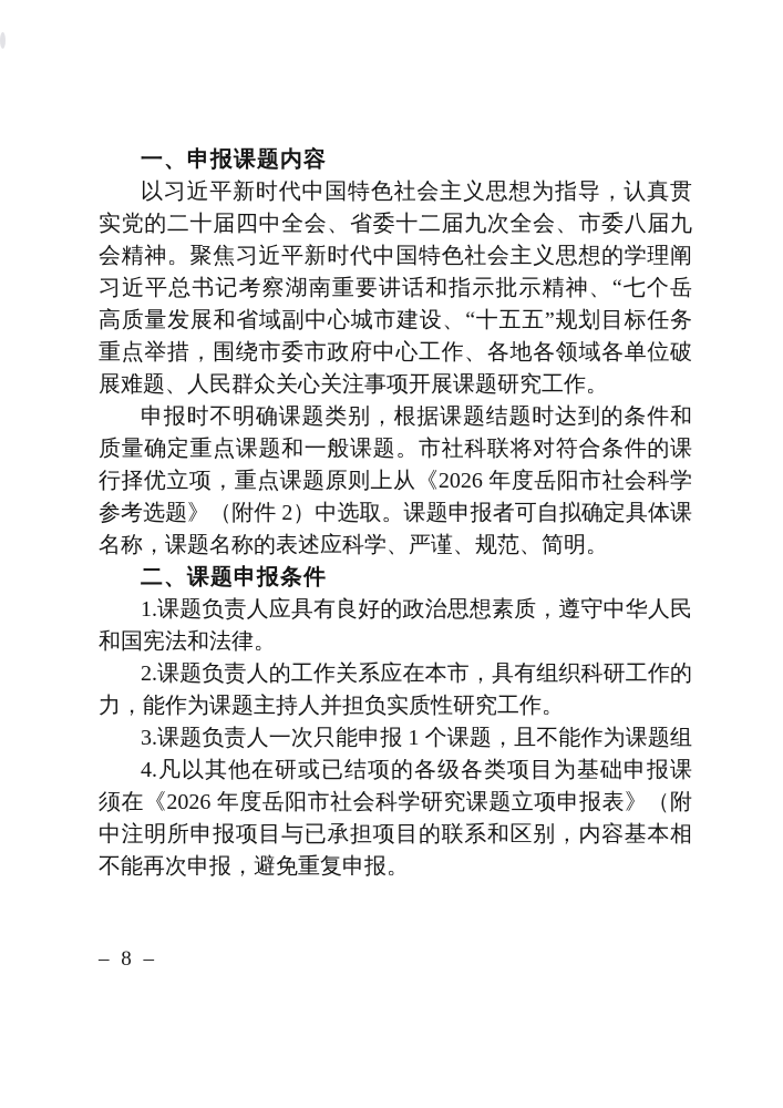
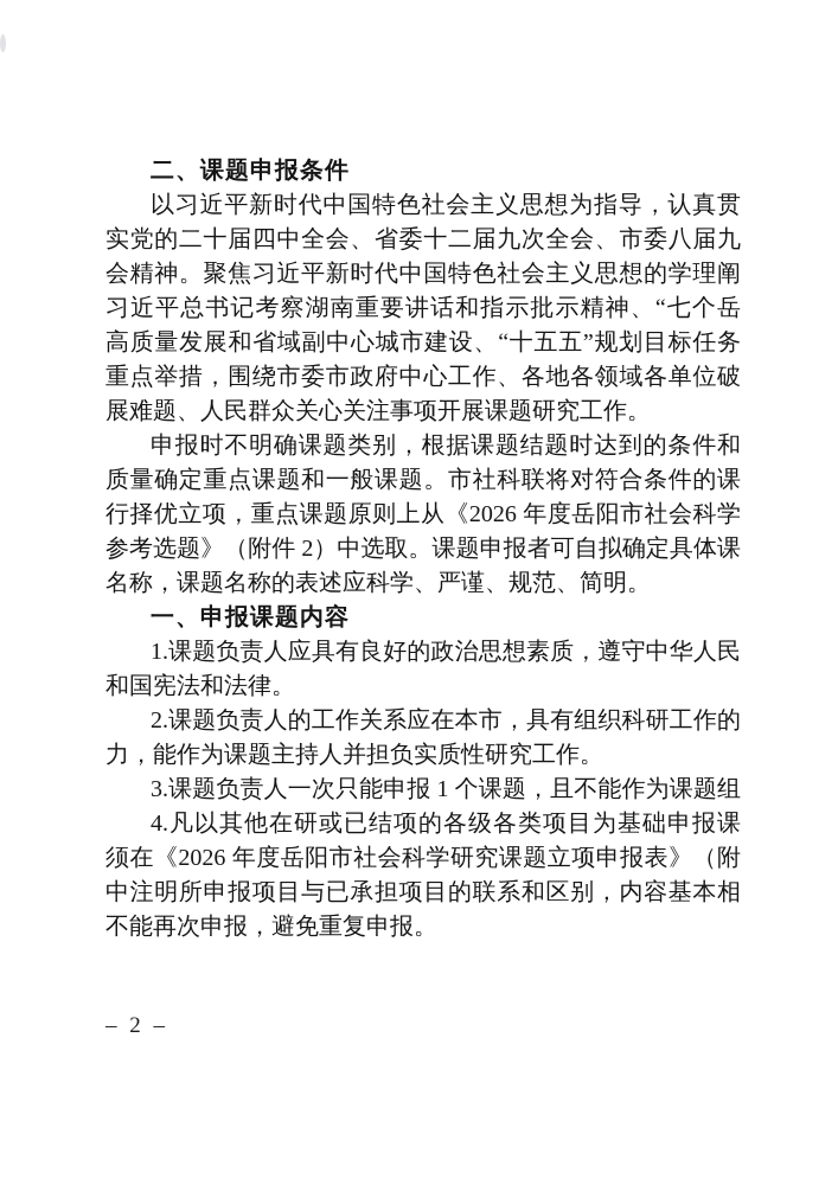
- 一、申报课题内容
+ 二、课题申报条件
  以习近平新时代中国特色社会主义思想为指导，认真贯
  实党的二十届四中全会、省委十二届九次全会、市委八届九
  会精神。聚焦习近平新时代中国特色社会主义思想的学理阐
  习近平总书记考察湖南重要讲话和指示批示精神、“七个岳
  高质量发展和省域副中心城市建设、“十五五”规划目标任务
  重点举措，围绕市委市政府中心工作、各地各领域各单位破
  展难题、人民群众关心关注事项开展课题研究工作。
  申报时不明确课题类别，根据课题结题时达到的条件和
  质量确定重点课题和一般课题。市社科联将对符合条件的课
  行择优立项，重点课题原则上从《2026 年度岳阳市社会科学
  参考选题》（附件 2）中选取。课题申报者可自拟确定具体课
  名称，课题名称的表述应科学、严谨、规范、简明。
- 二、课题申报条件
+ 一、申报课题内容
  1.课题负责人应具有良好的政治思想素质，遵守中华人民
  和国宪法和法律。
  2.课题负责人的工作关系应在本市，具有组织科研工作的
  力，能作为课题主持人并担负实质性研究工作。
  3.课题负责人一次只能申报 1 个课题，且不能作为课题组
  4.凡以其他在研或已结项的各级各类项目为基础申报课
  须在《2026 年度岳阳市社会科学研究课题立项申报表》（附
  中注明所申报项目与已承担项目的联系和区别，内容基本相
  不能再次申报，避免重复申报。
- – 8 –
+ – 2 –
